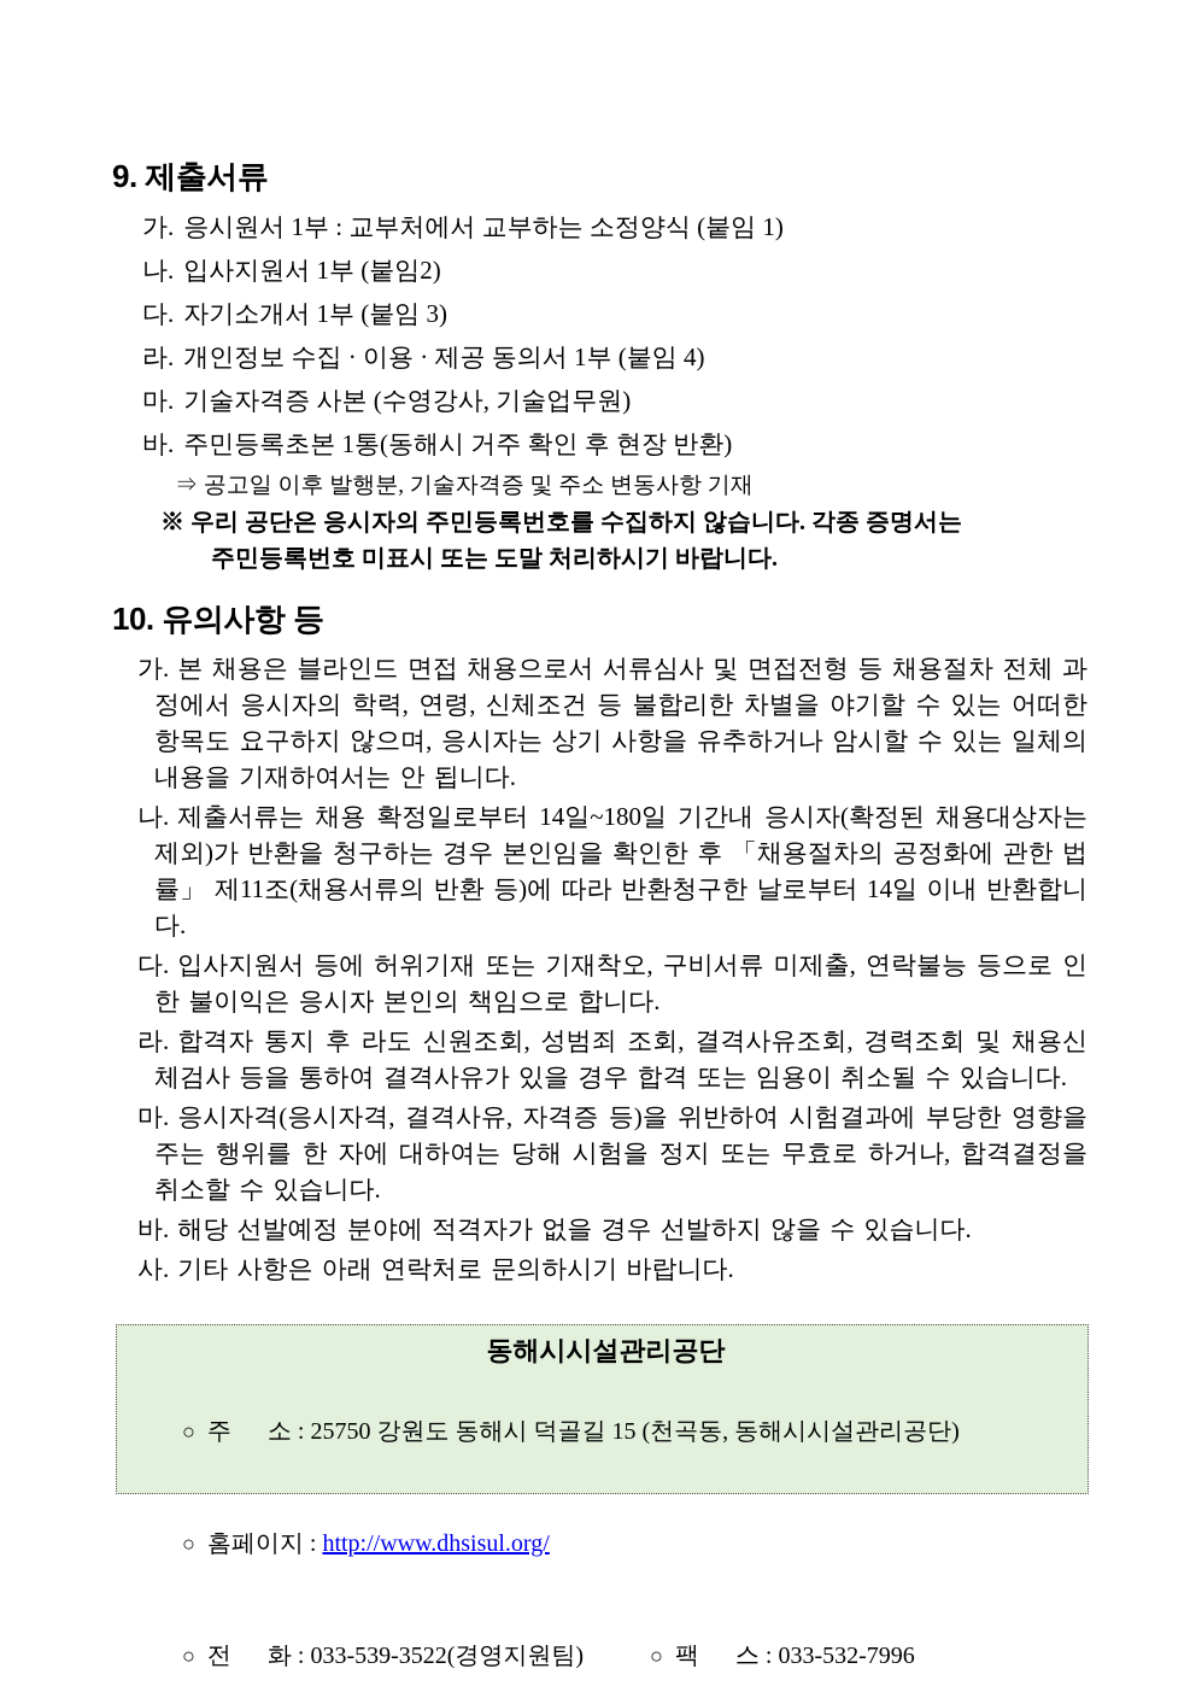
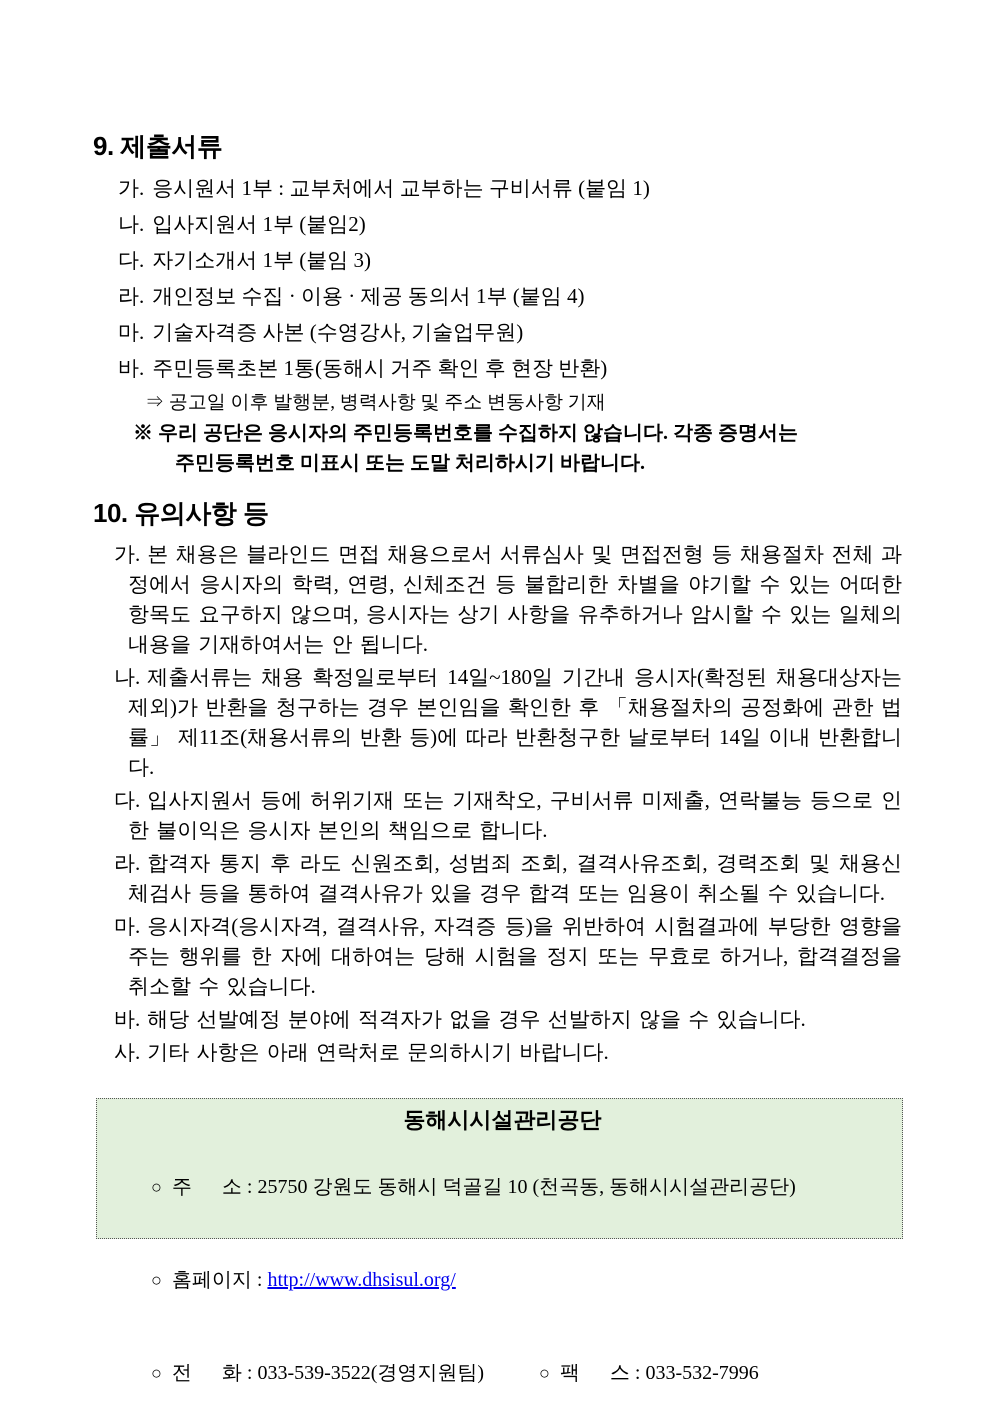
  9. 제출서류
- 가. 응시원서 1부 : 교부처에서 교부하는 소정양식 (붙임 1)
+ 가. 응시원서 1부 : 교부처에서 교부하는 구비서류 (붙임 1)
  나. 입사지원서 1부 (붙임2)
  다. 자기소개서 1부 (붙임 3)
  라. 개인정보 수집 · 이용 · 제공 동의서 1부 (붙임 4)
  마. 기술자격증 사본 (수영강사, 기술업무원)
  바. 주민등록초본 1통(동해시 거주 확인 후 현장 반환)
- ⇒ 공고일 이후 발행분, 기술자격증 및 주소 변동사항 기재
+ ⇒ 공고일 이후 발행분, 병력사항 및 주소 변동사항 기재
  ※ 우리 공단은 응시자의 주민등록번호를 수집하지 않습니다. 각종 증명서는
  주민등록번호 미표시 또는 도말 처리하시기 바랍니다.
  10. 유의사항 등
  가. 본 채용은 블라인드 면접 채용으로서 서류심사 및 면접전형 등 채용절차 전체 과정에서 응시자의 학력, 연령, 신체조건 등 불합리한 차별을 야기할 수 있는 어떠한 항목도 요구하지 않으며, 응시자는 상기 사항을 유추하거나 암시할 수 있는 일체의 내용을 기재하여서는 안 됩니다.
  나. 제출서류는 채용 확정일로부터 14일~180일 기간내 응시자(확정된 채용대상자는 제외)가 반환을 청구하는 경우 본인임을 확인한 후 「채용절차의 공정화에 관한 법률」 제11조(채용서류의 반환 등)에 따라 반환청구한 날로부터 14일 이내 반환합니다.
  다. 입사지원서 등에 허위기재 또는 기재착오, 구비서류 미제출, 연락불능 등으로 인한 불이익은 응시자 본인의 책임으로 합니다.
  라. 합격자 통지 후 라도 신원조회, 성범죄 조회, 결격사유조회, 경력조회 및 채용신체검사 등을 통하여 결격사유가 있을 경우 합격 또는 임용이 취소될 수 있습니다.
  마. 응시자격(응시자격, 결격사유, 자격증 등)을 위반하여 시험결과에 부당한 영향을 주는 행위를 한 자에 대하여는 당해 시험을 정지 또는 무효로 하거나, 합격결정을 취소할 수 있습니다.
  바. 해당 선발예정 분야에 적격자가 없을 경우 선발하지 않을 수 있습니다.
  사. 기타 사항은 아래 연락처로 문의하시기 바랍니다.
  동해시시설관리공단
- ○ 주 소 : 25750 강원도 동해시 덕골길 15 (천곡동, 동해시시설관리공단)
+ ○ 주 소 : 25750 강원도 동해시 덕골길 10 (천곡동, 동해시시설관리공단)
  ○ 홈페이지 : http://www.dhsisul.org/
  ○ 전 화 : 033-539-3522(경영지원팀) ○ 팩 스 : 033-532-7996
